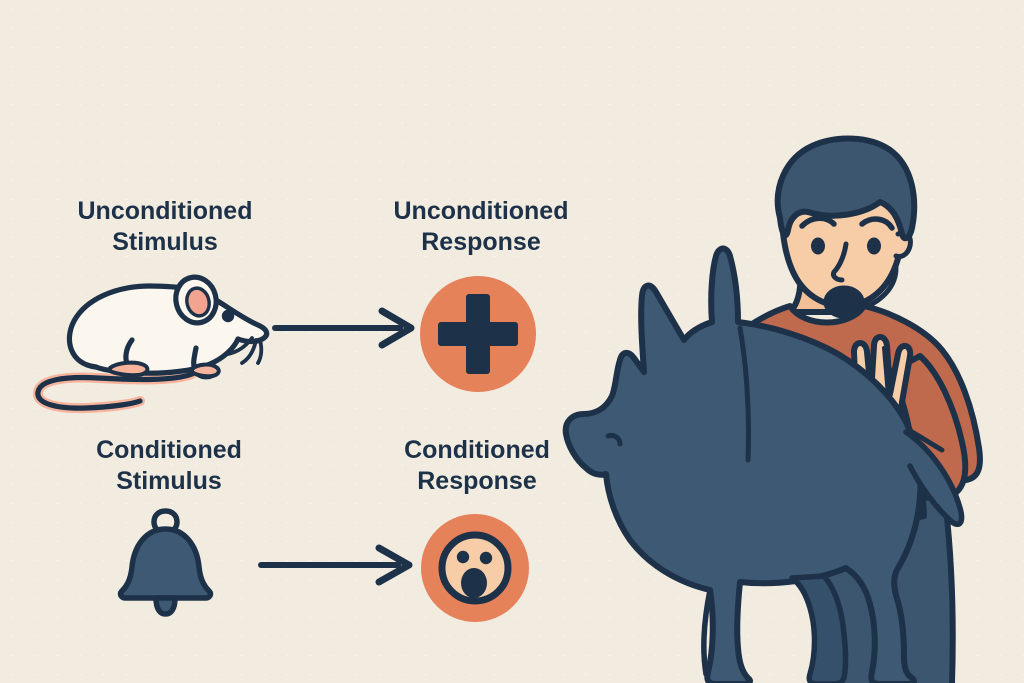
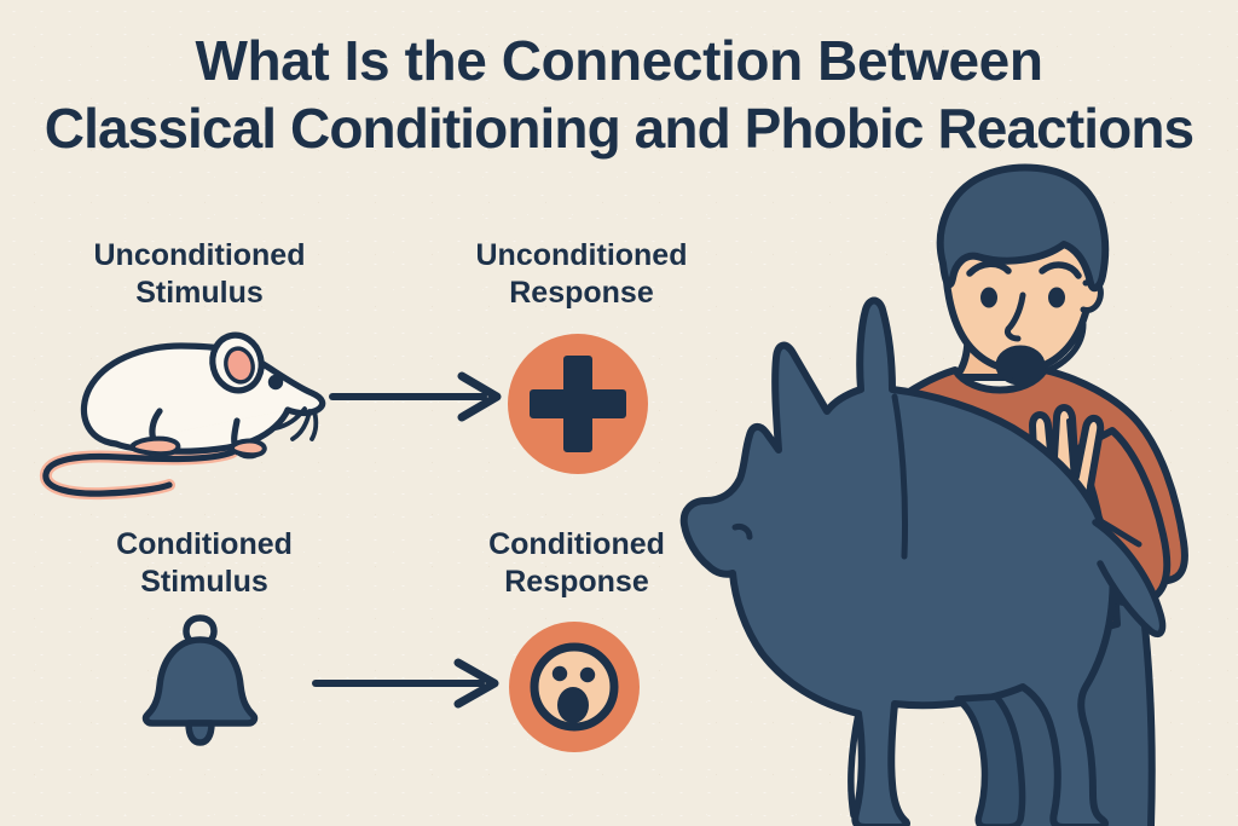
+ What Is the Connection Between
+ Classical Conditioning and Phobic Reactions
  Unconditioned
  Stimulus
  Unconditioned
  Response
  Conditioned
  Stimulus
  Conditioned
  Response
